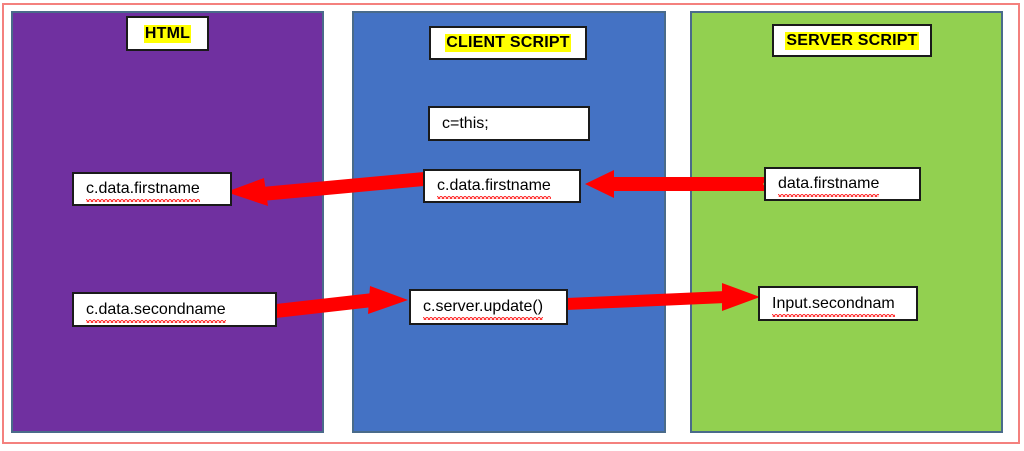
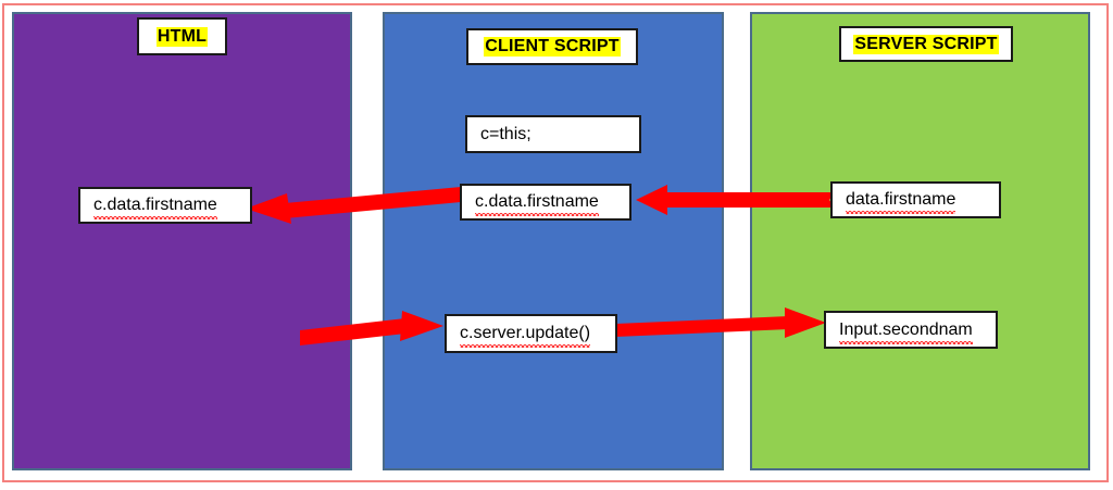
  HTML
  CLIENT SCRIPT
  SERVER SCRIPT
  c.data.firstname
- c.data.secondname
  c=this;
  c.data.firstname
  c.server.update()
  data.firstname
  Input.secondnam
